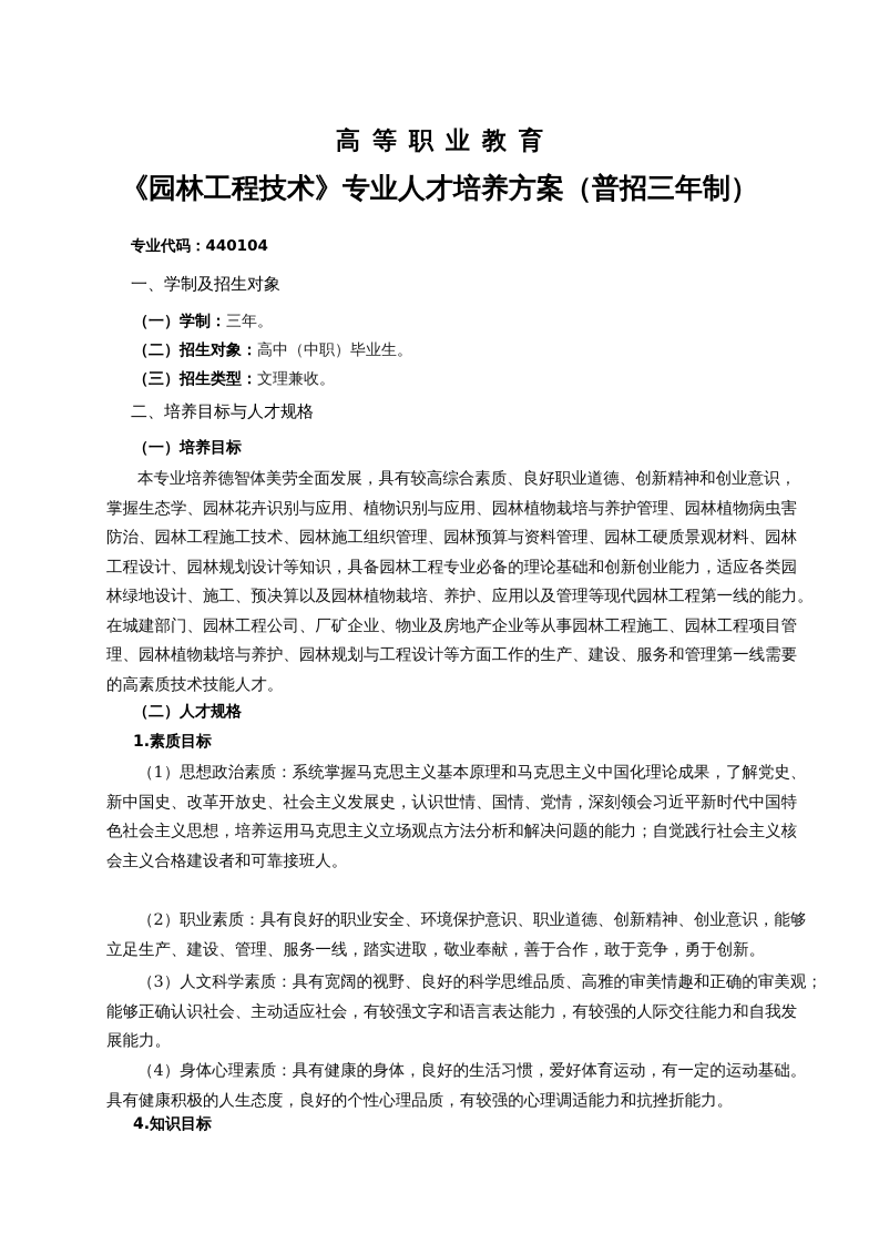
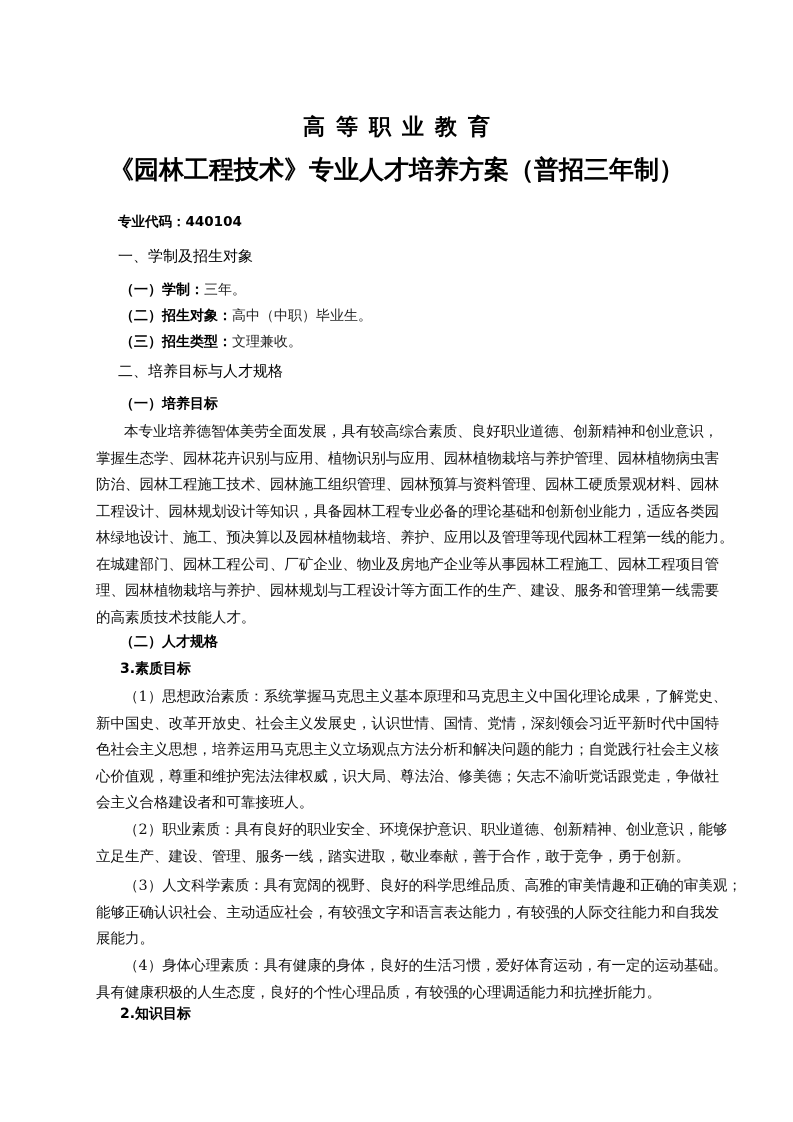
  高等职业教育
  《园林工程技术》专业人才培养方案（普招三年制）
  专业代码：440104
  一、学制及招生对象
  （一）学制：三年。
  （二）招生对象：高中（中职）毕业生。
  （三）招生类型：文理兼收。
  二、培养目标与人才规格
  （一）培养目标
  本专业培养德智体美劳全面发展，具有较高综合素质、良好职业道德、创新精神和创业意识，
  掌握生态学、园林花卉识别与应用、植物识别与应用、园林植物栽培与养护管理、园林植物病虫害
  防治、园林工程施工技术、园林施工组织管理、园林预算与资料管理、园林工硬质景观材料、园林
  工程设计、园林规划设计等知识，具备园林工程专业必备的理论基础和创新创业能力，适应各类园
  林绿地设计、施工、预决算以及园林植物栽培、养护、应用以及管理等现代园林工程第一线的能力。
  在城建部门、园林工程公司、厂矿企业、物业及房地产企业等从事园林工程施工、园林工程项目管
  理、园林植物栽培与养护、园林规划与工程设计等方面工作的生产、建设、服务和管理第一线需要
  的高素质技术技能人才。
  （二）人才规格
- 1.素质目标
+ 3.素质目标
  （1）思想政治素质：系统掌握马克思主义基本原理和马克思主义中国化理论成果，了解党史、
  新中国史、改革开放史、社会主义发展史，认识世情、国情、党情，深刻领会习近平新时代中国特
  色社会主义思想，培养运用马克思主义立场观点方法分析和解决问题的能力；自觉践行社会主义核
+ 心价值观，尊重和维护宪法法律权威，识大局、尊法治、修美德；矢志不渝听党话跟党走，争做社
  会主义合格建设者和可靠接班人。
  （2）职业素质：具有良好的职业安全、环境保护意识、职业道德、创新精神、创业意识，能够
  立足生产、建设、管理、服务一线，踏实进取，敬业奉献，善于合作，敢于竞争，勇于创新。
  （3）人文科学素质：具有宽阔的视野、良好的科学思维品质、高雅的审美情趣和正确的审美观；
  能够正确认识社会、主动适应社会，有较强文字和语言表达能力，有较强的人际交往能力和自我发
  展能力。
  （4）身体心理素质：具有健康的身体，良好的生活习惯，爱好体育运动，有一定的运动基础。
  具有健康积极的人生态度，良好的个性心理品质，有较强的心理调适能力和抗挫折能力。
- 4.知识目标
+ 2.知识目标
